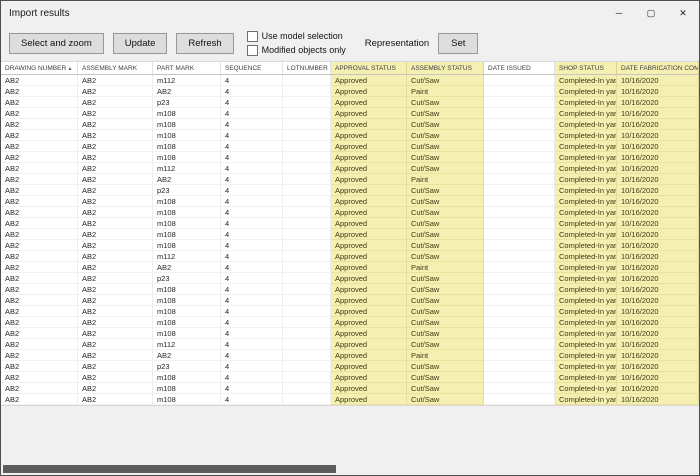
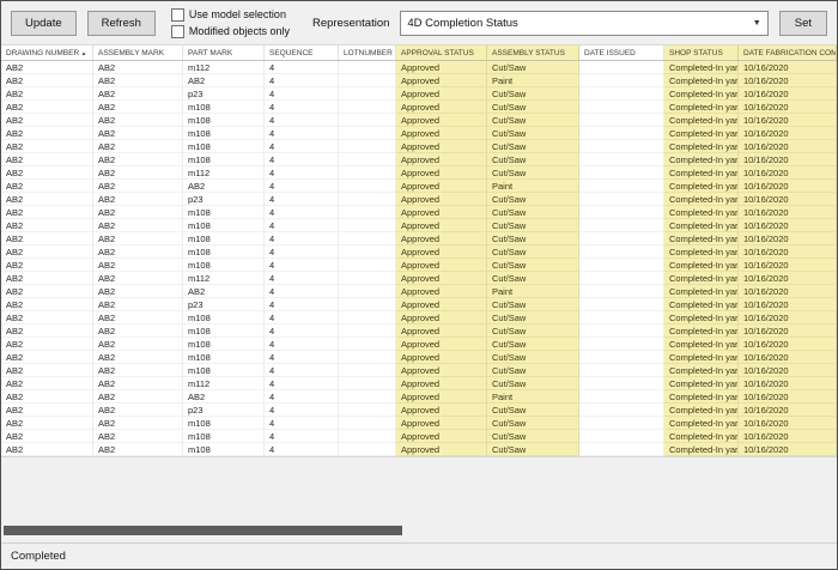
- Import results
- ─
- ▢
- ✕
- Select and zoom
  Update
  Refresh
  Use model selection
  Modified objects only
  Representation
+ 4D Completion Status
  Set
  AB2
  AB2
  m112
  4
  Approved
  Cut/Saw
  Completed-In yar
  10/16/2020
  AB2
  AB2
  AB2
  4
  Approved
  Paint
  Completed-In yar
  10/16/2020
  AB2
  AB2
  p23
  4
  Approved
  Cut/Saw
  Completed-In yar
  10/16/2020
  AB2
  AB2
  m108
  4
  Approved
  Cut/Saw
  Completed-In yar
  10/16/2020
  AB2
  AB2
  m108
  4
  Approved
  Cut/Saw
  Completed-In yar
  10/16/2020
  AB2
  AB2
  m108
  4
  Approved
  Cut/Saw
  Completed-In yar
  10/16/2020
  AB2
  AB2
  m108
  4
  Approved
  Cut/Saw
  Completed-In yar
  10/16/2020
  AB2
  AB2
  m108
  4
  Approved
  Cut/Saw
  Completed-In yar
  10/16/2020
  AB2
  AB2
  m112
  4
  Approved
  Cut/Saw
  Completed-In yar
  10/16/2020
  AB2
  AB2
  AB2
  4
  Approved
  Paint
  Completed-In yar
  10/16/2020
  AB2
  AB2
  p23
  4
  Approved
  Cut/Saw
  Completed-In yar
  10/16/2020
  AB2
  AB2
  m108
  4
  Approved
  Cut/Saw
  Completed-In yar
  10/16/2020
  AB2
  AB2
  m108
  4
  Approved
  Cut/Saw
  Completed-In yar
  10/16/2020
  AB2
  AB2
  m108
  4
  Approved
  Cut/Saw
  Completed-In yar
  10/16/2020
  AB2
  AB2
  m108
  4
  Approved
  Cut/Saw
  Completed-In yar
  10/16/2020
  AB2
  AB2
  m108
  4
  Approved
  Cut/Saw
  Completed-In yar
  10/16/2020
  AB2
  AB2
  m112
  4
  Approved
  Cut/Saw
  Completed-In yar
  10/16/2020
  AB2
  AB2
  AB2
  4
  Approved
  Paint
  Completed-In yar
  10/16/2020
  AB2
  AB2
  p23
  4
  Approved
  Cut/Saw
  Completed-In yar
  10/16/2020
  AB2
  AB2
  m108
  4
  Approved
  Cut/Saw
  Completed-In yar
  10/16/2020
  AB2
  AB2
  m108
  4
  Approved
  Cut/Saw
  Completed-In yar
  10/16/2020
  AB2
  AB2
  m108
  4
  Approved
  Cut/Saw
  Completed-In yar
  10/16/2020
  AB2
  AB2
  m108
  4
  Approved
  Cut/Saw
  Completed-In yar
  10/16/2020
  AB2
  AB2
  m108
  4
  Approved
  Cut/Saw
  Completed-In yar
  10/16/2020
  AB2
  AB2
  m112
  4
  Approved
  Cut/Saw
  Completed-In yar
  10/16/2020
  AB2
  AB2
  AB2
  4
  Approved
  Paint
  Completed-In yar
  10/16/2020
  AB2
  AB2
  p23
  4
  Approved
  Cut/Saw
  Completed-In yar
  10/16/2020
  AB2
  AB2
  m108
  4
  Approved
  Cut/Saw
  Completed-In yar
  10/16/2020
  AB2
  AB2
  m108
  4
  Approved
  Cut/Saw
  Completed-In yar
  10/16/2020
  AB2
  AB2
  m108
  4
  Approved
  Cut/Saw
  Completed-In yar
  10/16/2020
+ Completed
